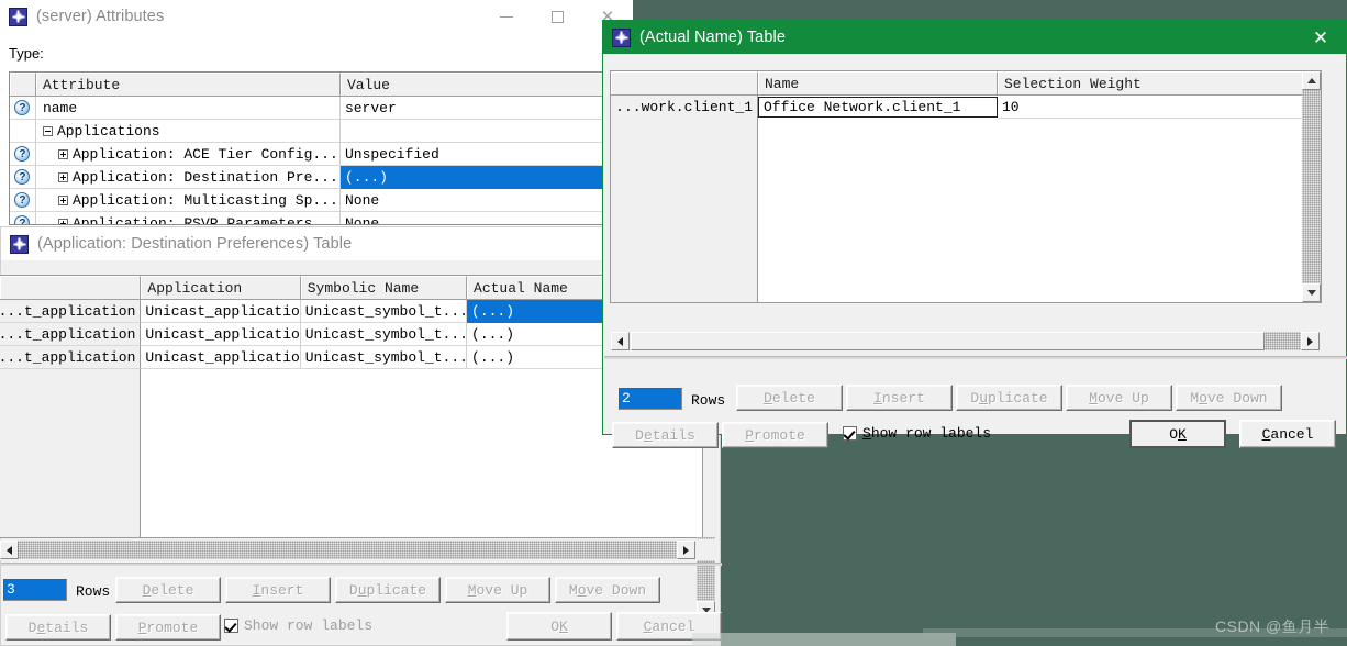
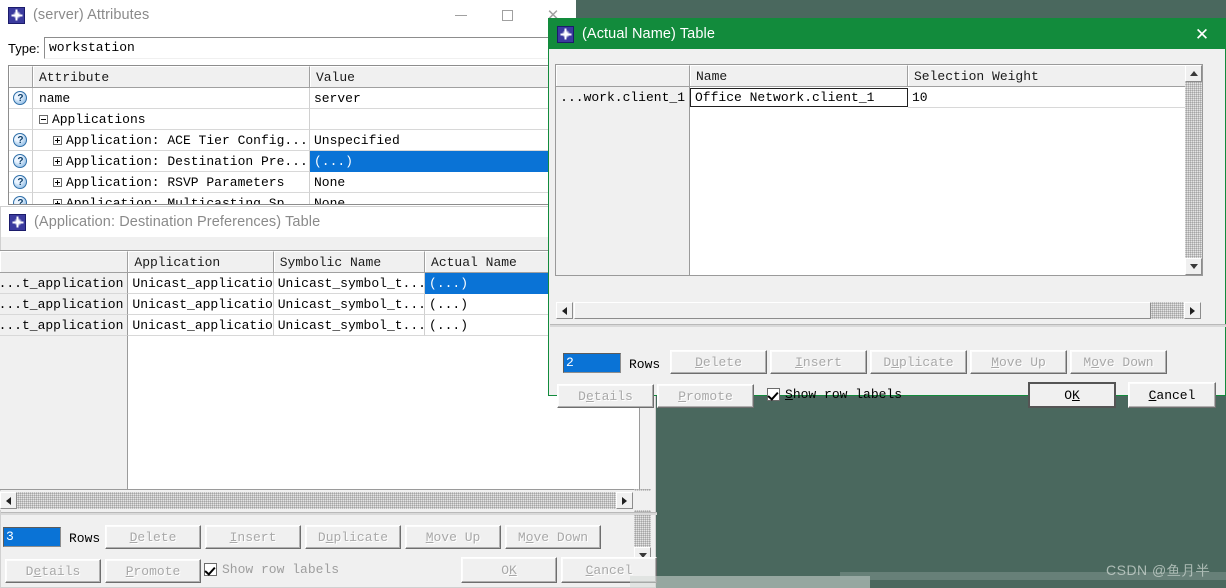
  (server) Attributes
  ✕
  Type:
+ workstation
  Attribute
  Value
  ?
  name
  server
  Applications
  ?
  Application: ACE Tier Config...
  Unspecified
  ?
  Application: Destination Pre...
  (...)
  ?
- Application: Multicasting Sp...
+ Application: RSVP Parameters
  None
  ?
- Application: RSVP Parameters
+ Application: Multicasting Sp...
  None
  (Application: Destination Preferences) Table
  Application
  Symbolic Name
  Actual Name
  ...t_application
  Unicast_applicatio
  Unicast_symbol_t...
  (...)
  ...t_application
  Unicast_applicatio
  Unicast_symbol_t...
  (...)
  ...t_application
  Unicast_applicatio
  Unicast_symbol_t...
  (...)
  3
  Rows
  Delete
  Insert
  Duplicate
  Move Up
  Move Down
  Details
  Promote
  Show row labels
  OK
  Cancel
  (Actual Name) Table
  ✕
  Name
  Selection Weight
  ...work.client_1
  Office Network.client_1
  10
  2
  Rows
  Delete
  Insert
  Duplicate
  Move Up
  Move Down
  Details
  Promote
  Show row labels
  OK
  Cancel
  CSDN @鱼月半
